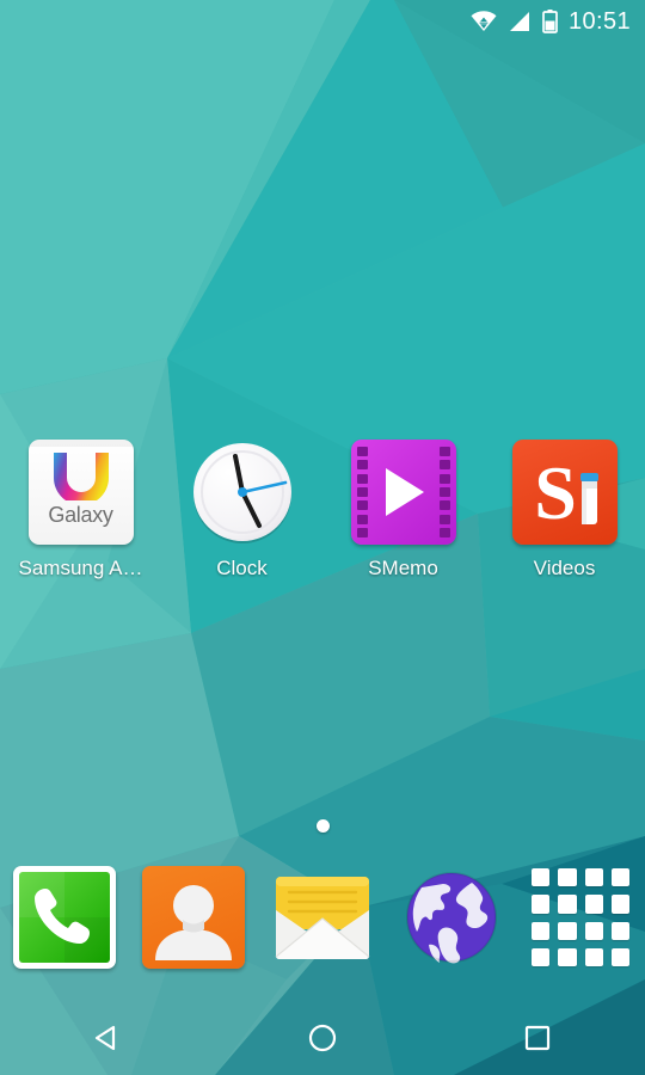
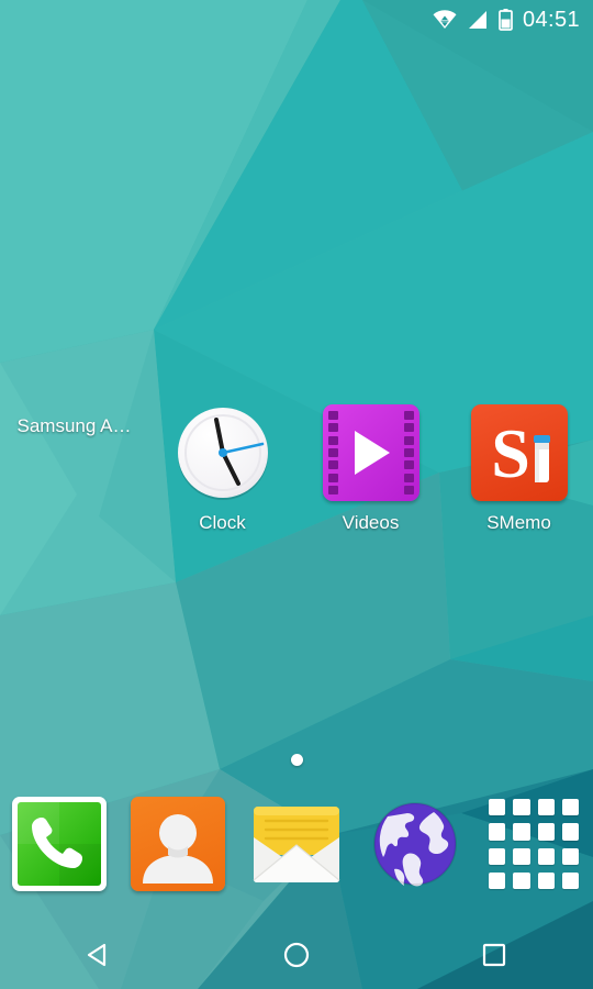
- 10:51
+ 04:51
- Galaxy
  Samsung A…
  Clock
- SMemo
+ Videos
  S
- Videos
+ SMemo
